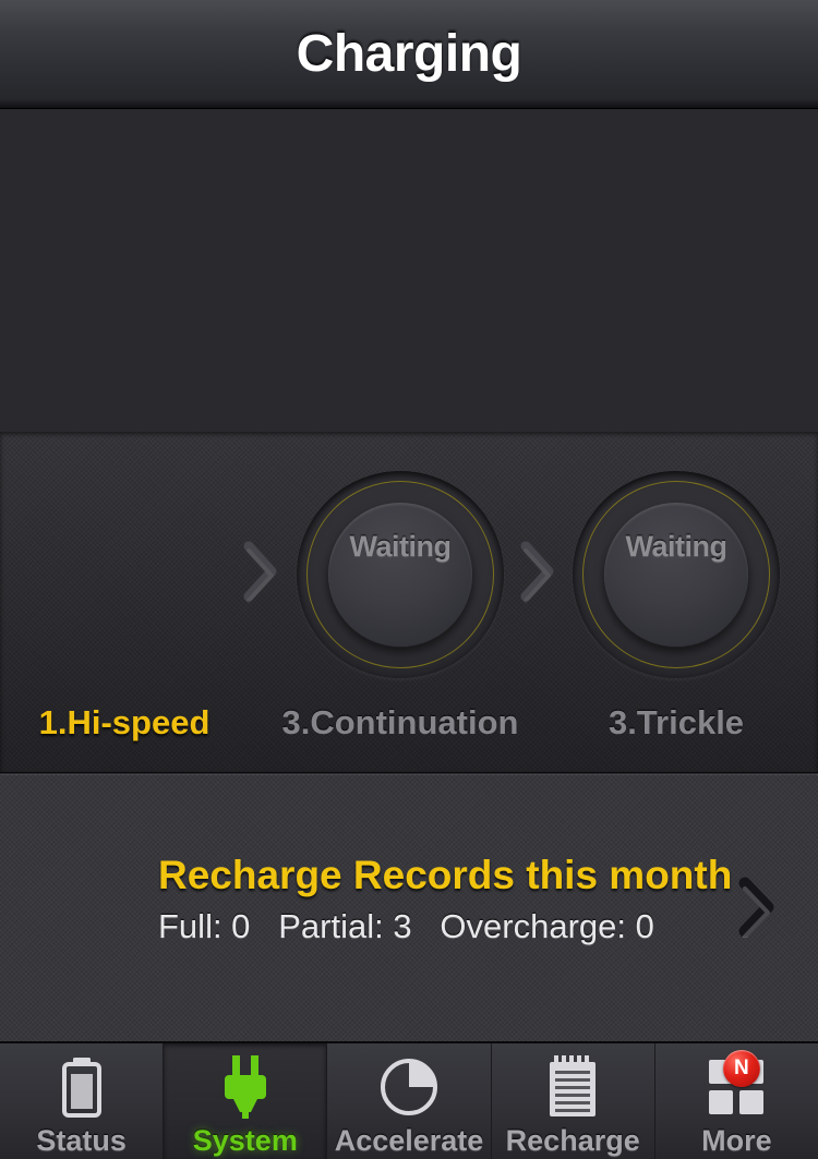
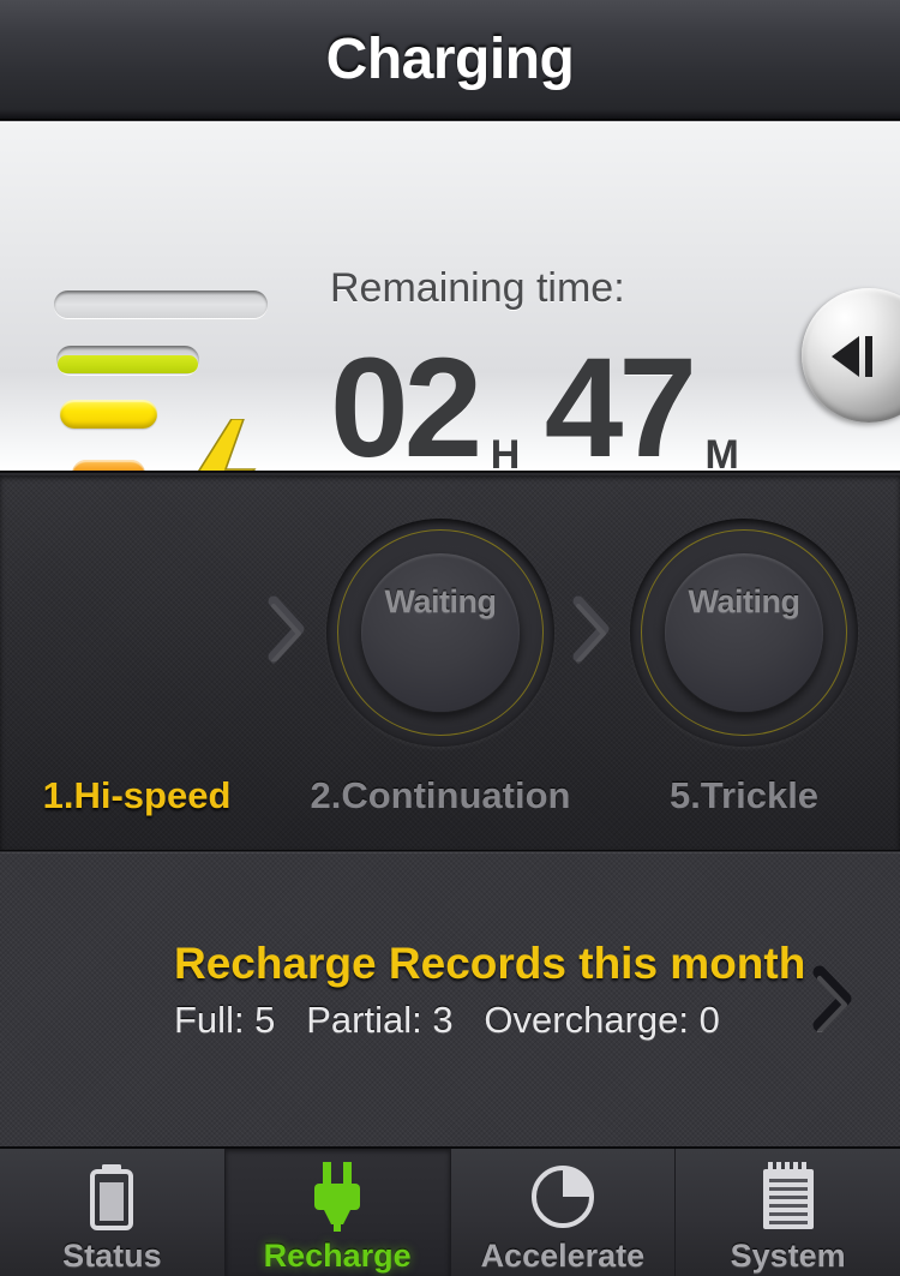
  Charging
+ Remaining time:
+ 02 H 47 M
  1.Hi-speed
  Waiting
- 3.Continuation
+ 2.Continuation
  Waiting
- 3.Trickle
+ 5.Trickle
  Recharge Records this month
- Full: 0 Partial: 3 Overcharge: 0
+ Full: 5 Partial: 3 Overcharge: 0
  Status
- System
+ Recharge
  Accelerate
- Recharge
+ System
- N
- More
